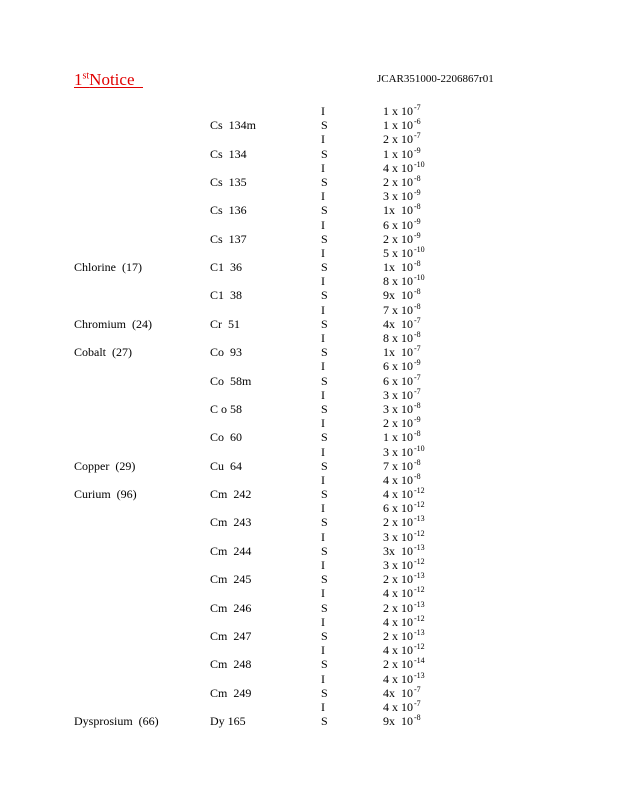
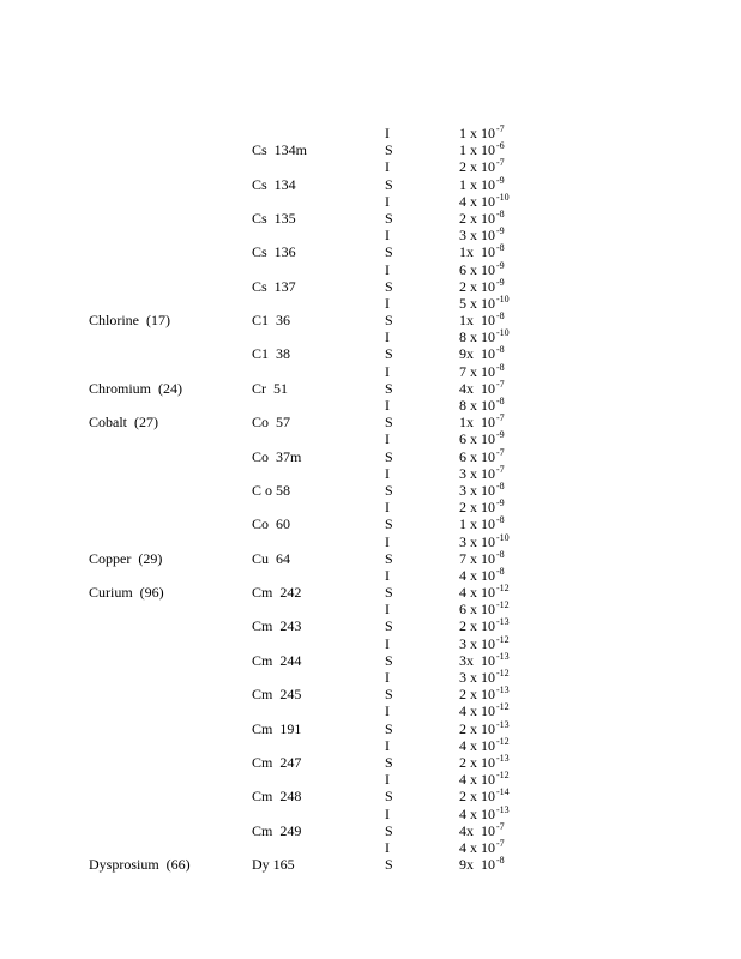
- 1stNotice
- JCAR351000-2206867r01
  I
  1 x 10-7
  Cs 134m
  S
  1 x 10-6
  I
  2 x 10-7
  Cs 134
  S
  1 x 10-9
  I
  4 x 10-10
  Cs 135
  S
  2 x 10-8
  I
  3 x 10-9
  Cs 136
  S
  1x 10-8
  I
  6 x 10-9
  Cs 137
  S
  2 x 10-9
  I
  5 x 10-10
  Chlorine (17)
  C1 36
  S
  1x 10-8
  I
  8 x 10-10
  C1 38
  S
  9x 10-8
  I
  7 x 10-8
  Chromium (24)
  Cr 51
  S
  4x 10-7
  I
  8 x 10-8
  Cobalt (27)
- Co 93
+ Co 57
  S
  1x 10-7
  I
  6 x 10-9
- Co 58m
+ Co 37m
  S
  6 x 10-7
  I
  3 x 10-7
  C o 58
  S
  3 x 10-8
  I
  2 x 10-9
  Co 60
  S
  1 x 10-8
  I
  3 x 10-10
  Copper (29)
  Cu 64
  S
  7 x 10-8
  I
  4 x 10-8
  Curium (96)
  Cm 242
  S
  4 x 10-12
  I
  6 x 10-12
  Cm 243
  S
  2 x 10-13
  I
  3 x 10-12
  Cm 244
  S
  3x 10-13
  I
  3 x 10-12
  Cm 245
  S
  2 x 10-13
  I
  4 x 10-12
- Cm 246
+ Cm 191
  S
  2 x 10-13
  I
  4 x 10-12
  Cm 247
  S
  2 x 10-13
  I
  4 x 10-12
  Cm 248
  S
  2 x 10-14
  I
  4 x 10-13
  Cm 249
  S
  4x 10-7
  I
  4 x 10-7
  Dysprosium (66)
  Dy 165
  S
  9x 10-8
